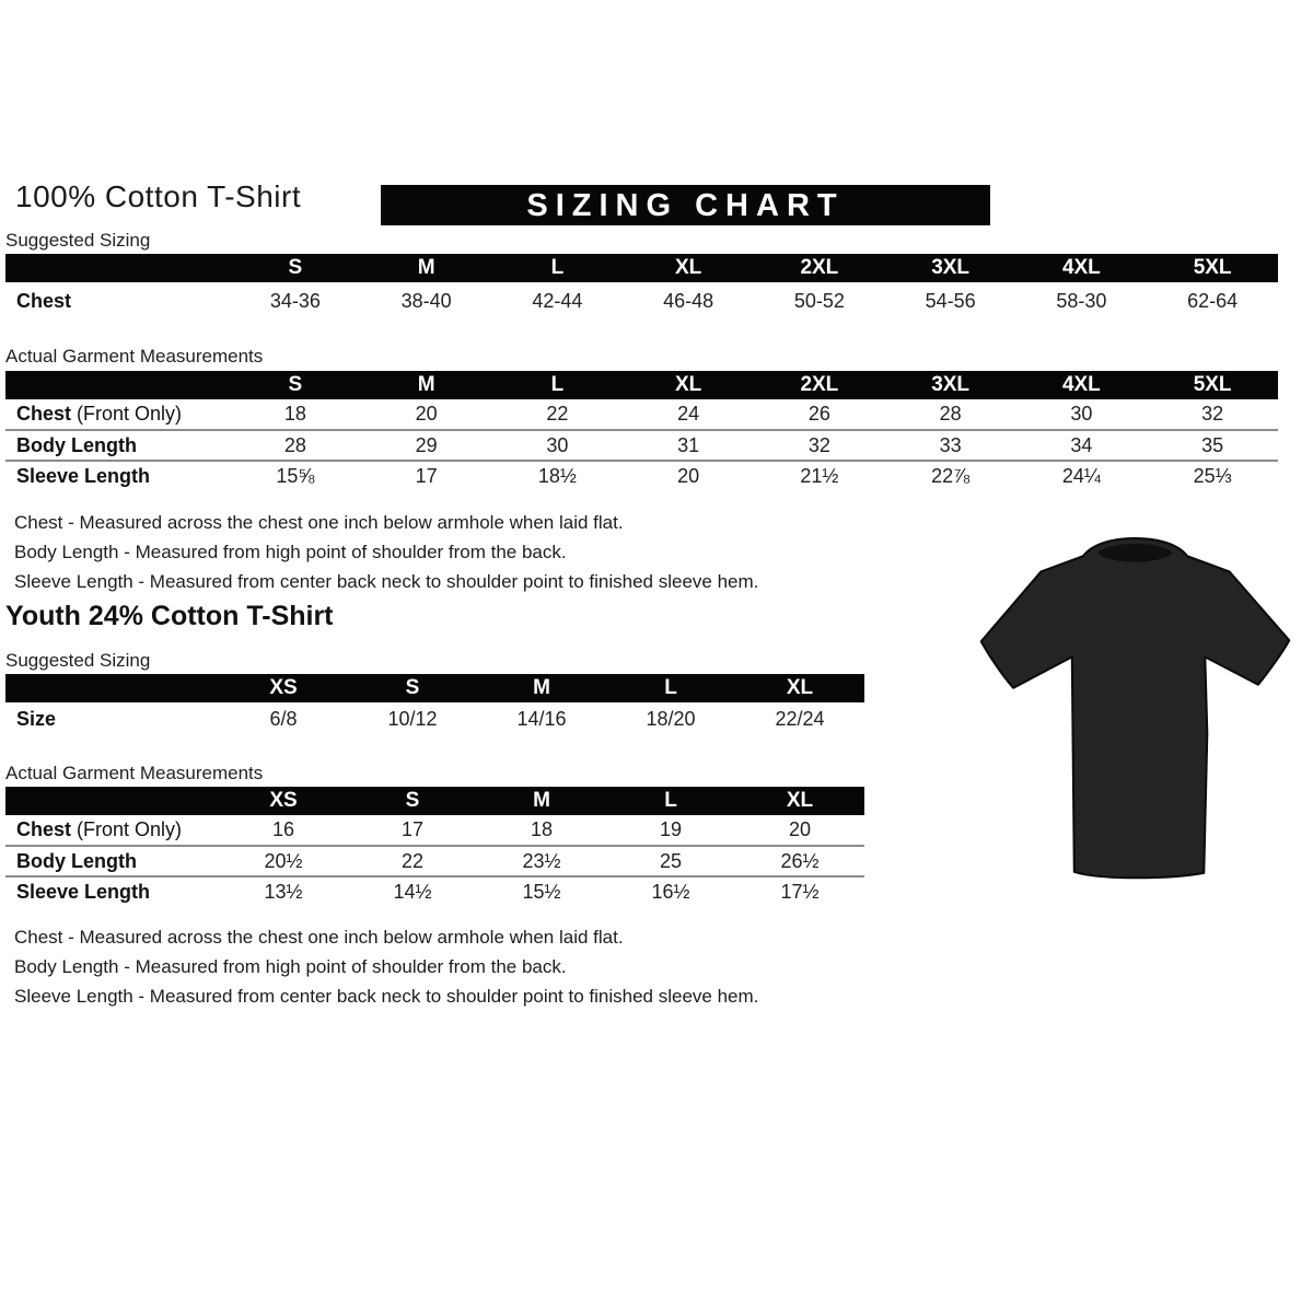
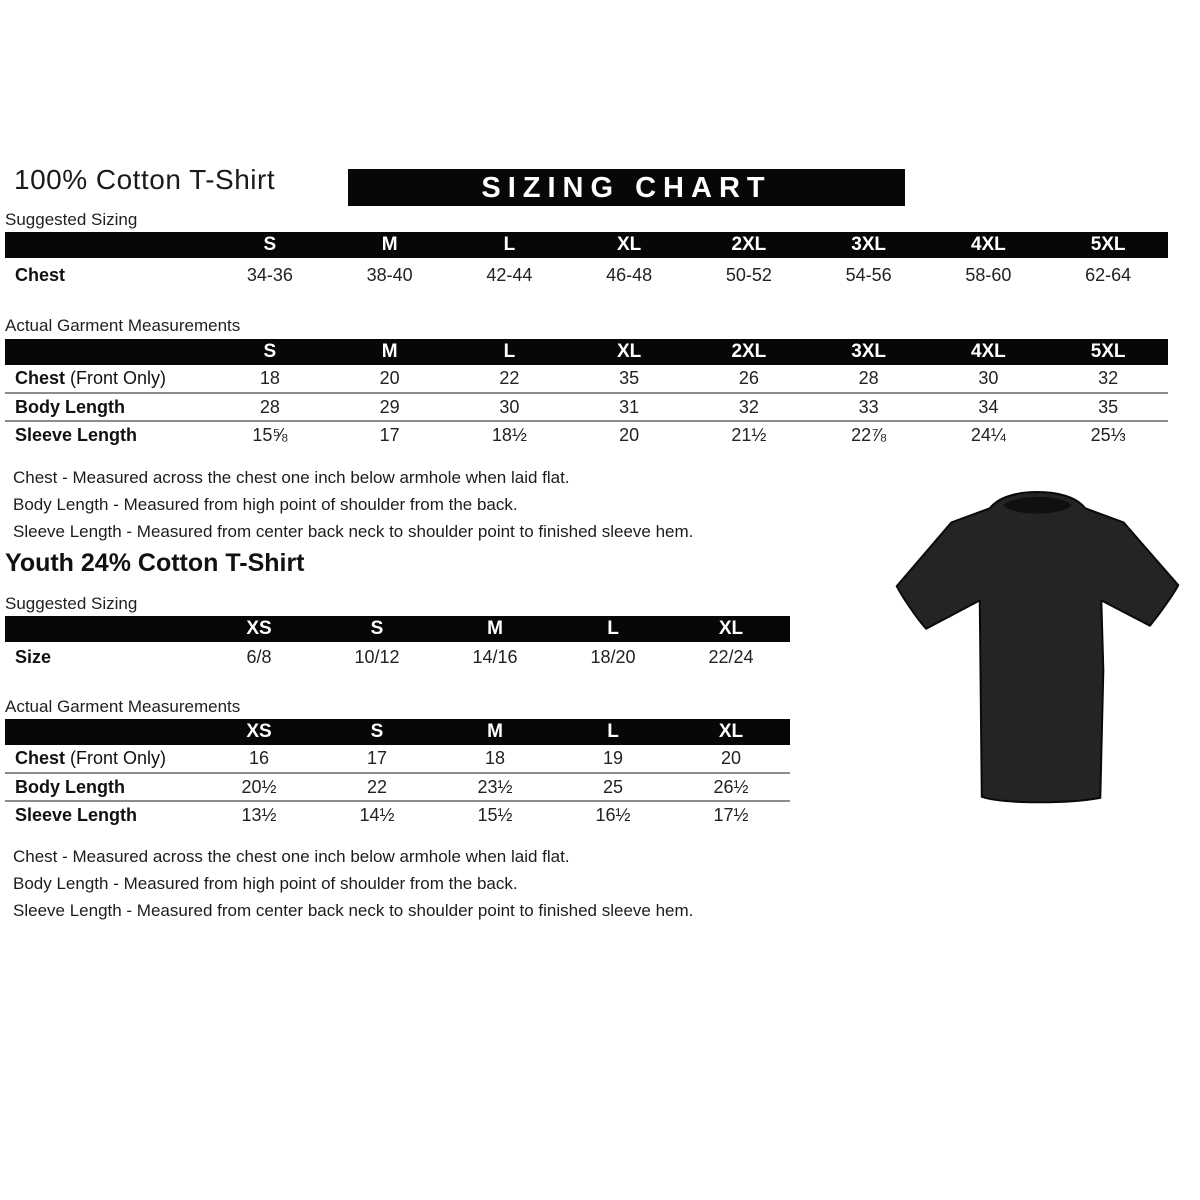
  100% Cotton T-Shirt
  SIZING CHART
  Suggested Sizing
  	S	M	L	XL	2XL	3XL	4XL	5XL
- Chest	34-36	38-40	42-44	46-48	50-52	54-56	58-30	62-64
+ Chest	34-36	38-40	42-44	46-48	50-52	54-56	58-60	62-64
  Actual Garment Measurements
  	S	M	L	XL	2XL	3XL	4XL	5XL
- Chest (Front Only)	18	20	22	24	26	28	30	32
+ Chest (Front Only)	18	20	22	35	26	28	30	32
  Body Length	28	29	30	31	32	33	34	35
  Sleeve Length	15⅝	17	18½	20	21½	22⅞	24¼	25⅓
  Chest - Measured across the chest one inch below armhole when laid flat.
  Body Length - Measured from high point of shoulder from the back.
  Sleeve Length - Measured from center back neck to shoulder point to finished sleeve hem.
  Youth 24% Cotton T-Shirt
  Suggested Sizing
  	XS	S	M	L	XL
  Size	6/8	10/12	14/16	18/20	22/24
  Actual Garment Measurements
  	XS	S	M	L	XL
  Chest (Front Only)	16	17	18	19	20
  Body Length	20½	22	23½	25	26½
  Sleeve Length	13½	14½	15½	16½	17½
  Chest - Measured across the chest one inch below armhole when laid flat.
  Body Length - Measured from high point of shoulder from the back.
  Sleeve Length - Measured from center back neck to shoulder point to finished sleeve hem.
